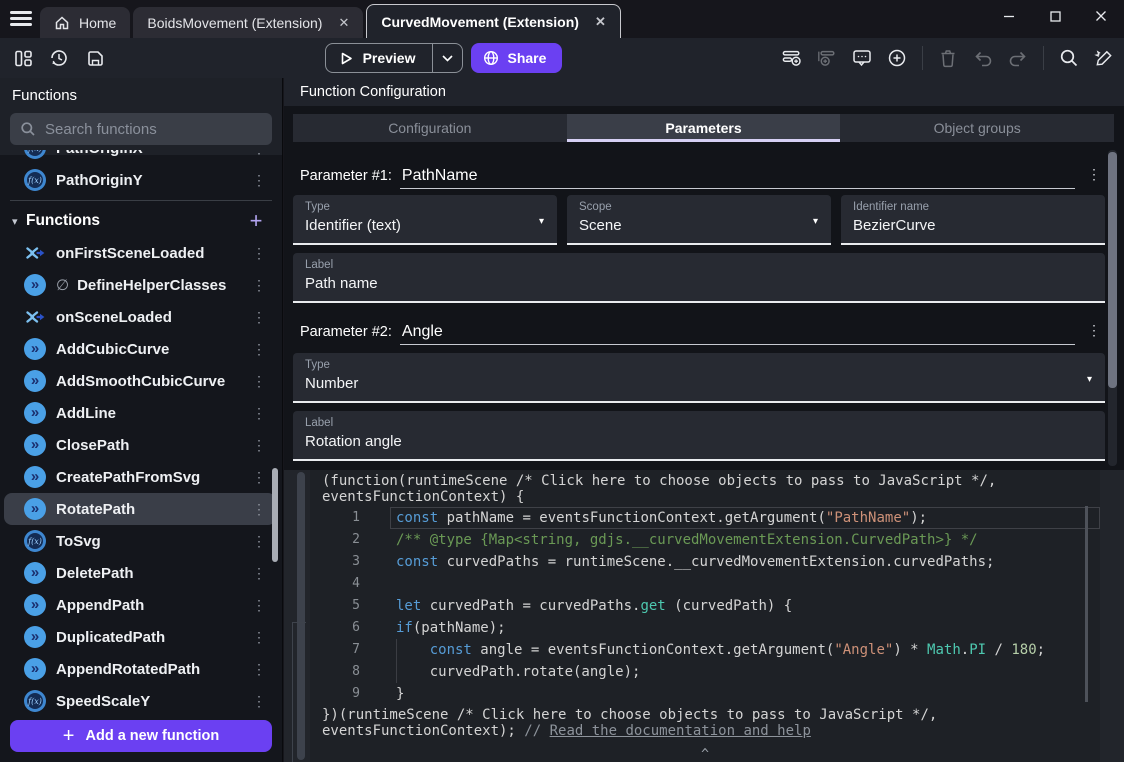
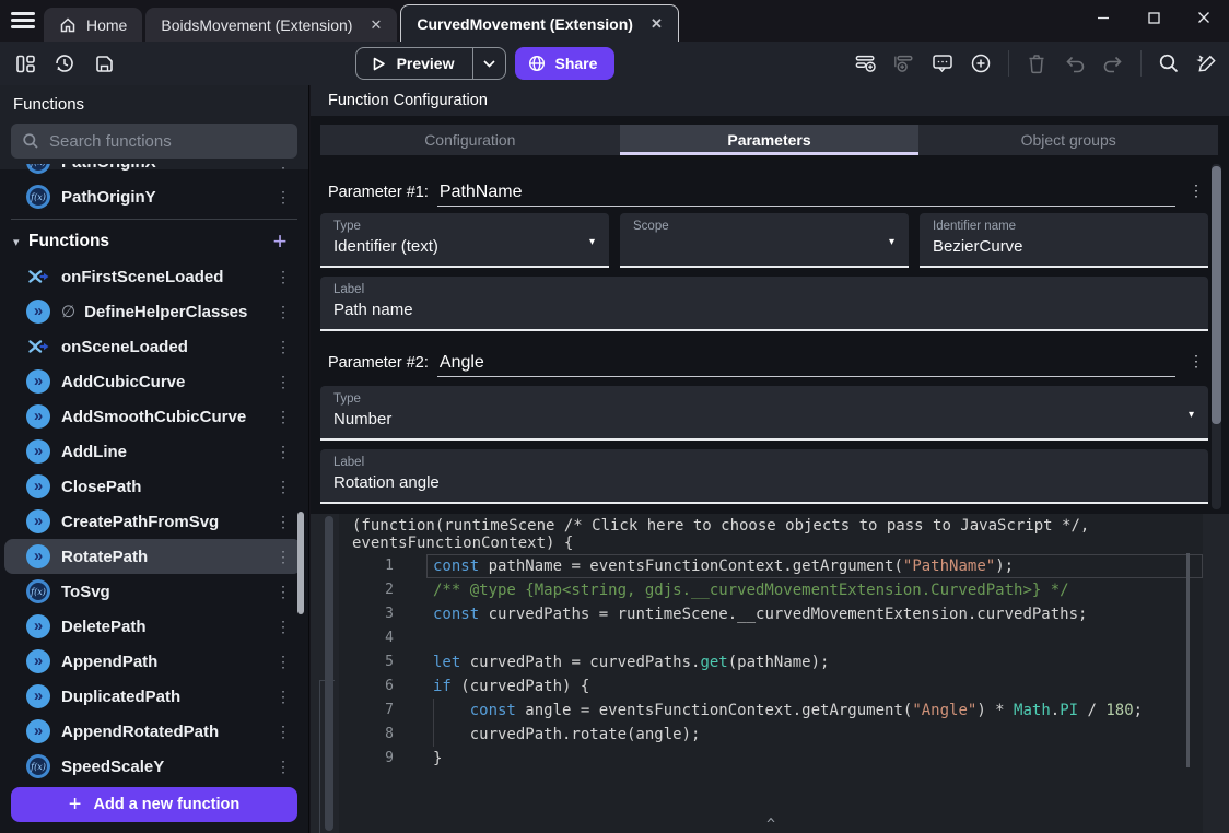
  Home
  BoidsMovement (Extension)
  ✕
  CurvedMovement (Extension)
  ✕
  Preview
  Share
  Functions
  Search functions
  f(x)
  PathOriginY
  ⋮
  ▾
  Functions
  +
  onFirstSceneLoaded
  ⋮
  »
  ∅
  DefineHelperClasses
  ⋮
  onSceneLoaded
  ⋮
  »
  AddCubicCurve
  ⋮
  »
  AddSmoothCubicCurve
  ⋮
  »
  AddLine
  ⋮
  »
  ClosePath
  ⋮
  »
  CreatePathFromSvg
  ⋮
  »
  RotatePath
  ⋮
  f(x)
  ToSvg
  ⋮
  »
  DeletePath
  ⋮
  »
  AppendPath
  ⋮
  »
  DuplicatedPath
  ⋮
  »
  AppendRotatedPath
  ⋮
  f(x)
  SpeedScaleY
  ⋮
  +
  Add a new function
  Function Configuration
  Configuration
  Parameters
  Object groups
  Parameter #1:
  PathName
  ⋮
  Type
  Identifier (text)
  ▾
  Scope
- Scene
  ▾
  Identifier name
  BezierCurve
  Label
  Path name
  Parameter #2:
  Angle
  ⋮
  Type
  Number
  ▾
  Label
  Rotation angle
  (function(runtimeScene /* Click here to choose objects to pass to JavaScript */, eventsFunctionContext) {
  1
  const pathName = eventsFunctionContext.getArgument("PathName");
  2
  /** @type {Map<string, gdjs.__curvedMovementExtension.CurvedPath>} */
  3
  const curvedPaths = runtimeScene.__curvedMovementExtension.curvedPaths;
  4
  5
- let curvedPath = curvedPaths.get (curvedPath) {
+ let curvedPath = curvedPaths.get(pathName);
  6
- if(pathName);
+ if (curvedPath) {
  7
  const angle = eventsFunctionContext.getArgument("Angle") * Math.PI / 180;
  8
  curvedPath.rotate(angle);
  9
  }
- })(runtimeScene /* Click here to choose objects to pass to JavaScript */, eventsFunctionContext); // Read the documentation and help
  ^
